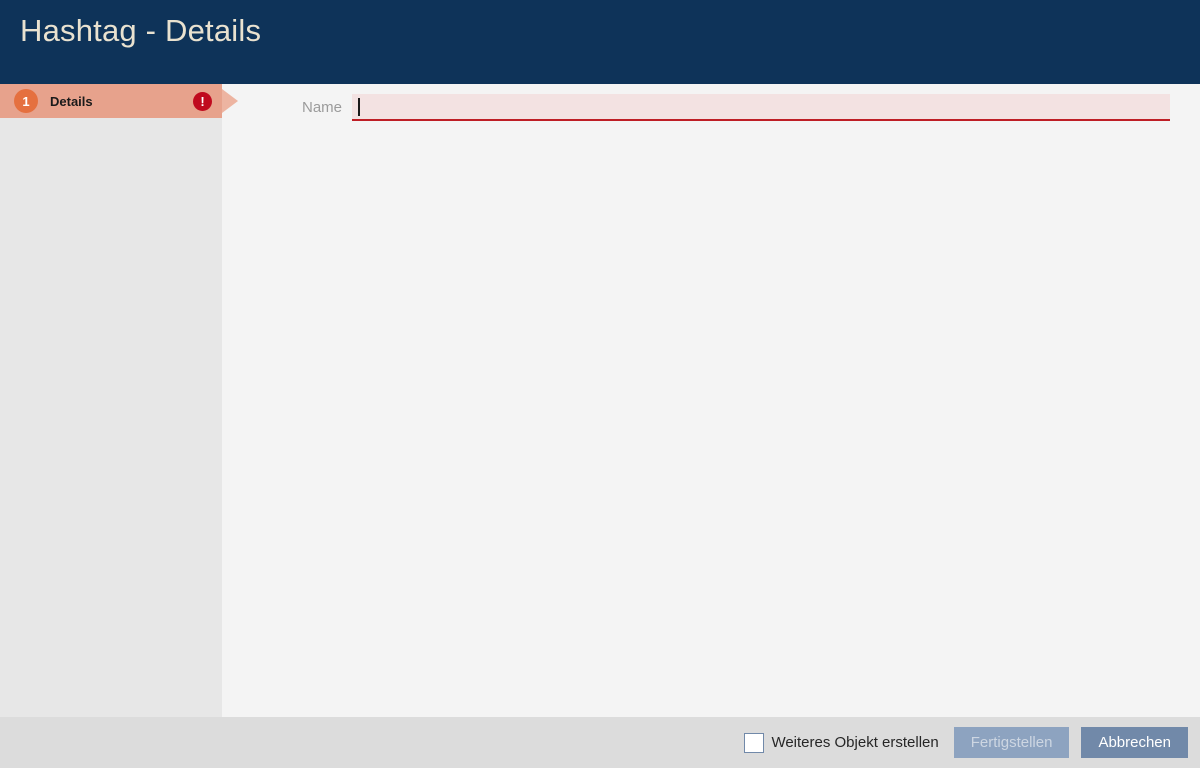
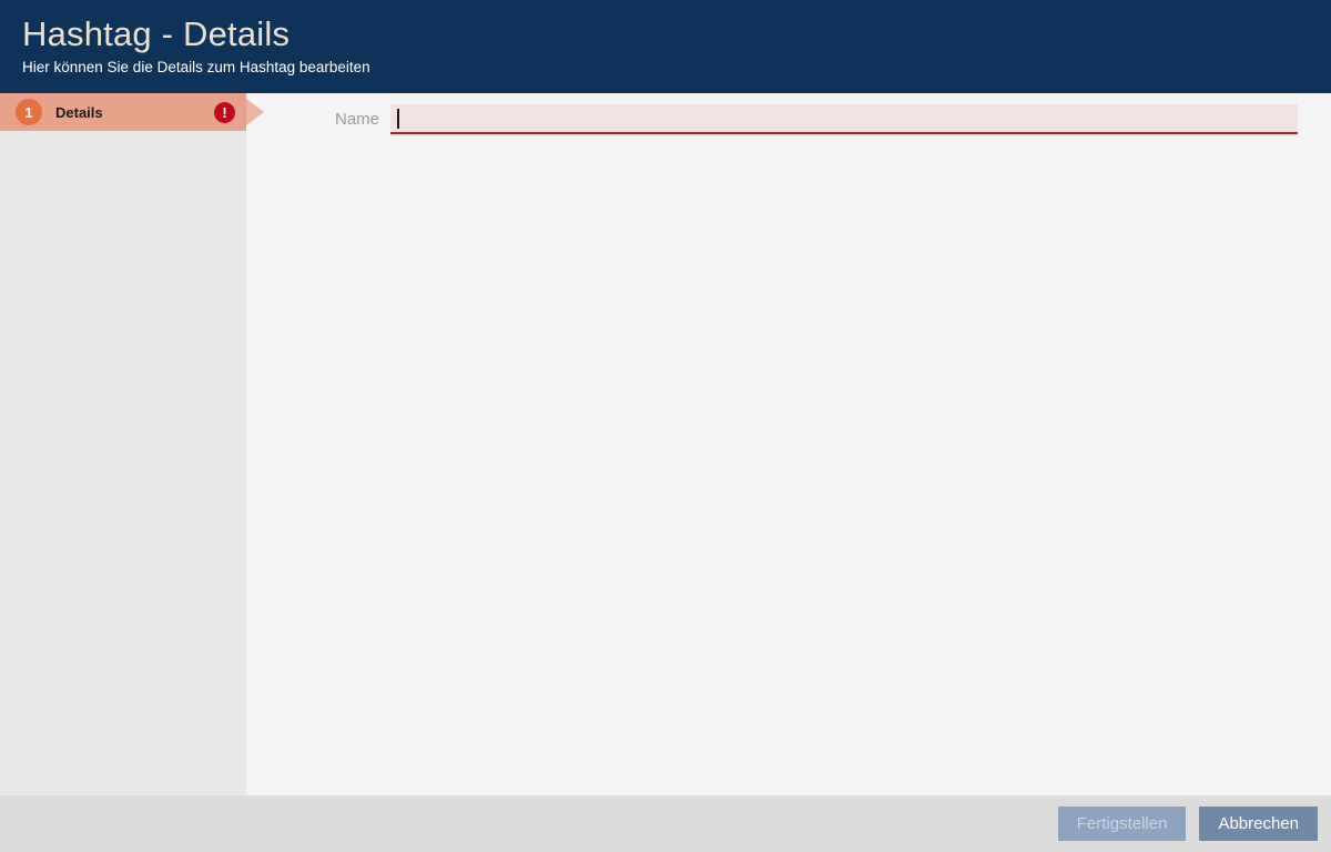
  Hashtag - Details
+ Hier können Sie die Details zum Hashtag bearbeiten
  1
  Details
  !
  Name
- Weiteres Objekt erstellen
  Fertigstellen
  Abbrechen
